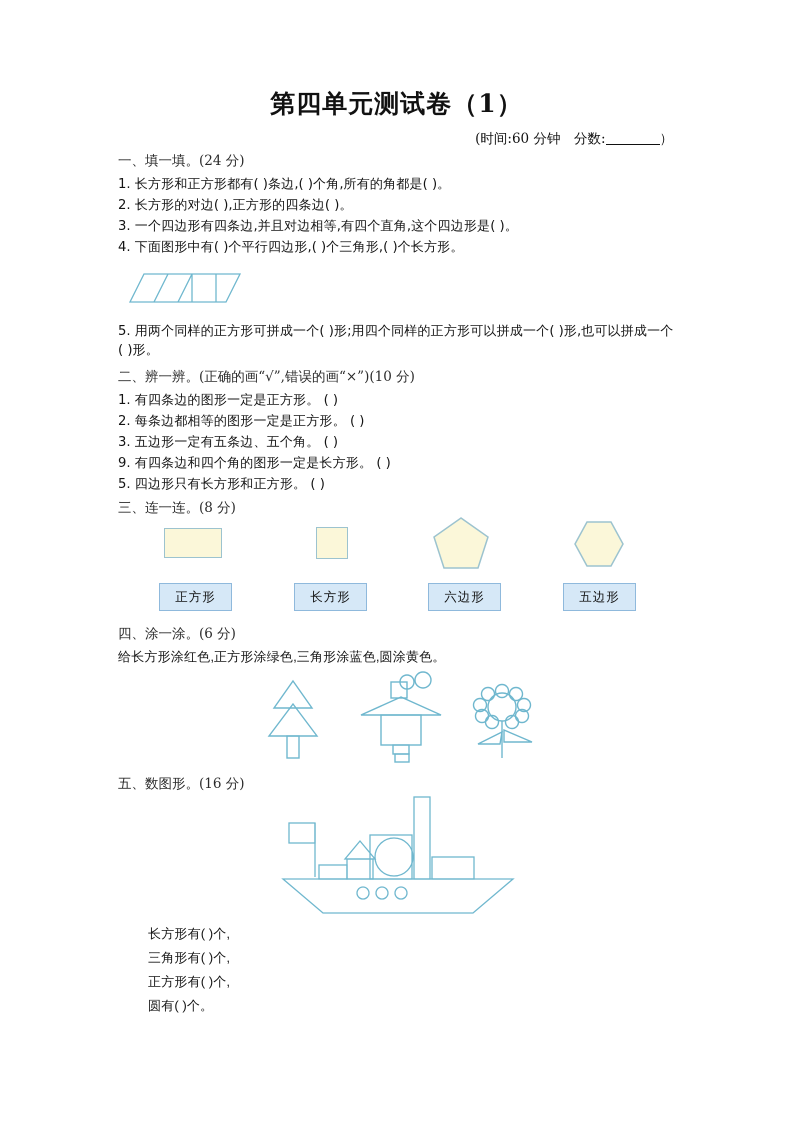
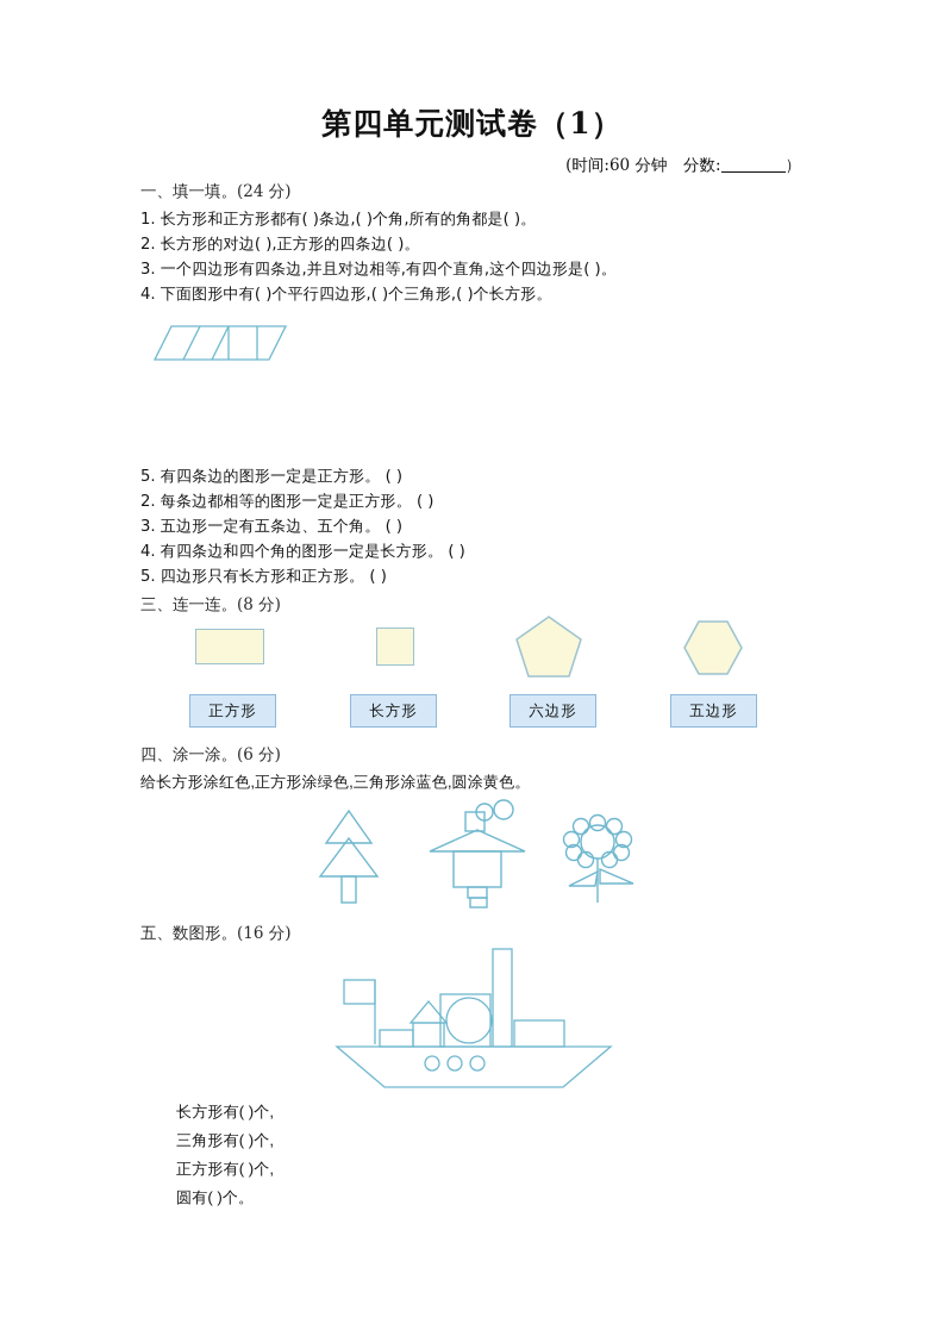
  第四单元测试卷（1）
  (时间:60 分钟 分数: ）
  一、填一填。(24 分)
  1. 长方形和正方形都有( )条边,( )个角,所有的角都是( )。
  2. 长方形的对边( ),正方形的四条边( )。
  3. 一个四边形有四条边,并且对边相等,有四个直角,这个四边形是( )。
  4. 下面图形中有( )个平行四边形,( )个三角形,( )个长方形。
- 5. 用两个同样的正方形可拼成一个( )形;用四个同样的正方形可以拼成一个( )形,也可以拼成一个( )形。
- 二、辨一辨。(正确的画“√”,错误的画“×”)(10 分)
- 1. 有四条边的图形一定是正方形。 ( )
+ 5. 有四条边的图形一定是正方形。 ( )
  2. 每条边都相等的图形一定是正方形。 ( )
  3. 五边形一定有五条边、五个角。 ( )
- 9. 有四条边和四个角的图形一定是长方形。 ( )
+ 4. 有四条边和四个角的图形一定是长方形。 ( )
  5. 四边形只有长方形和正方形。 ( )
  三、连一连。(8 分)
  正方形
  长方形
  六边形
  五边形
  四、涂一涂。(6 分)
  给长方形涂红色,正方形涂绿色,三角形涂蓝色,圆涂黄色。
  五、数图形。(16 分)
  长方形有( )个,
  三角形有( )个,
  正方形有( )个,
  圆有( )个。
